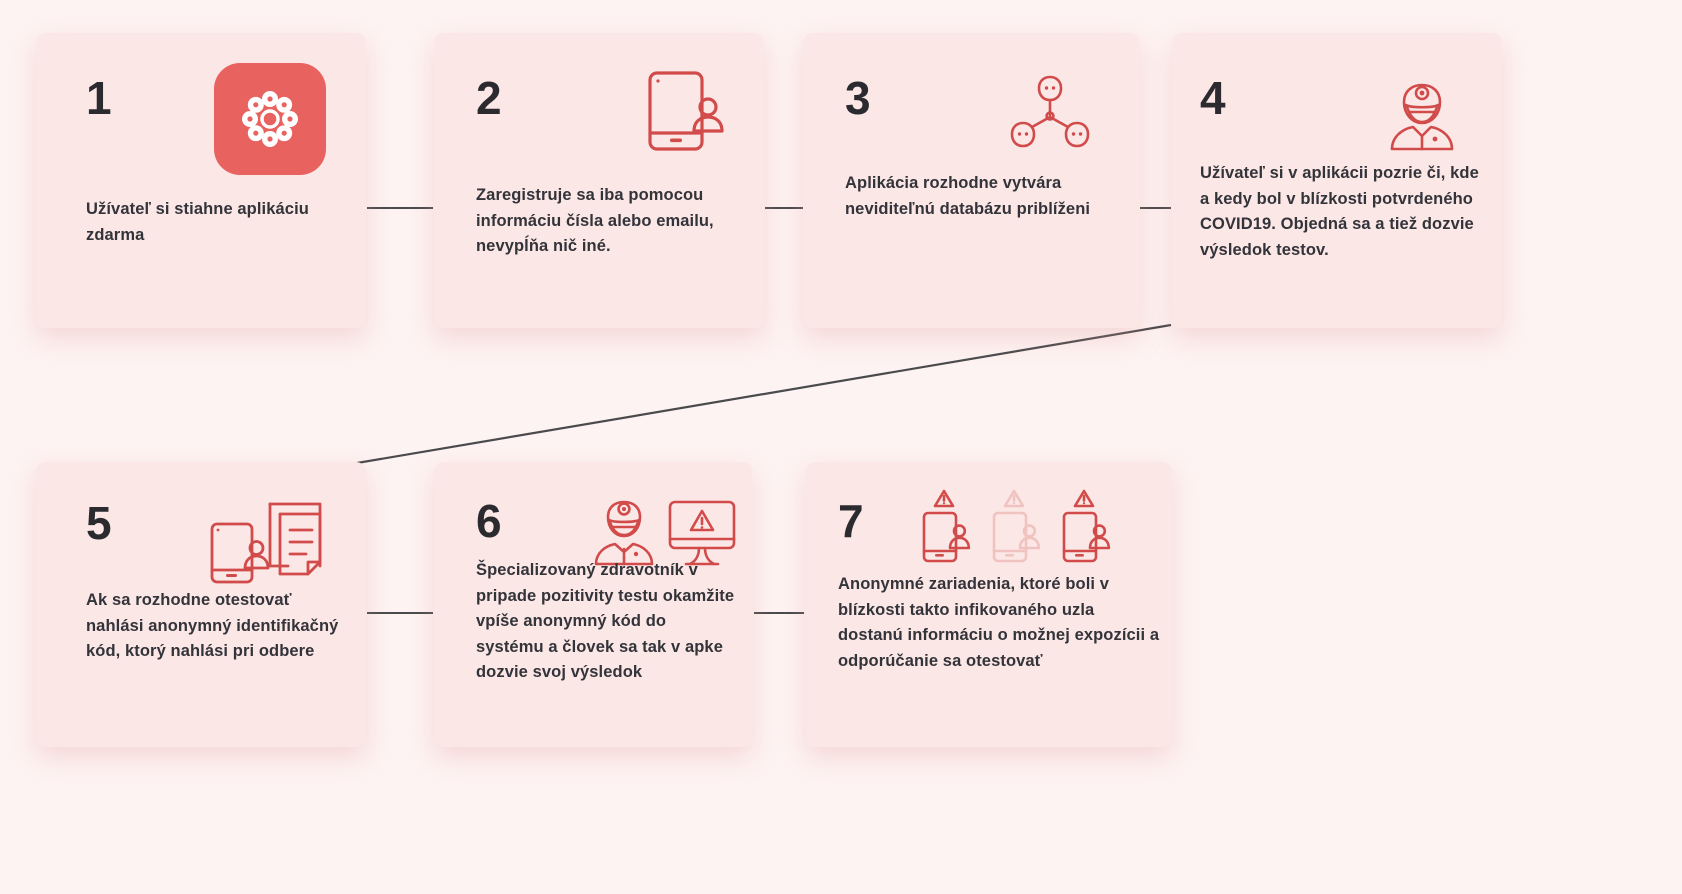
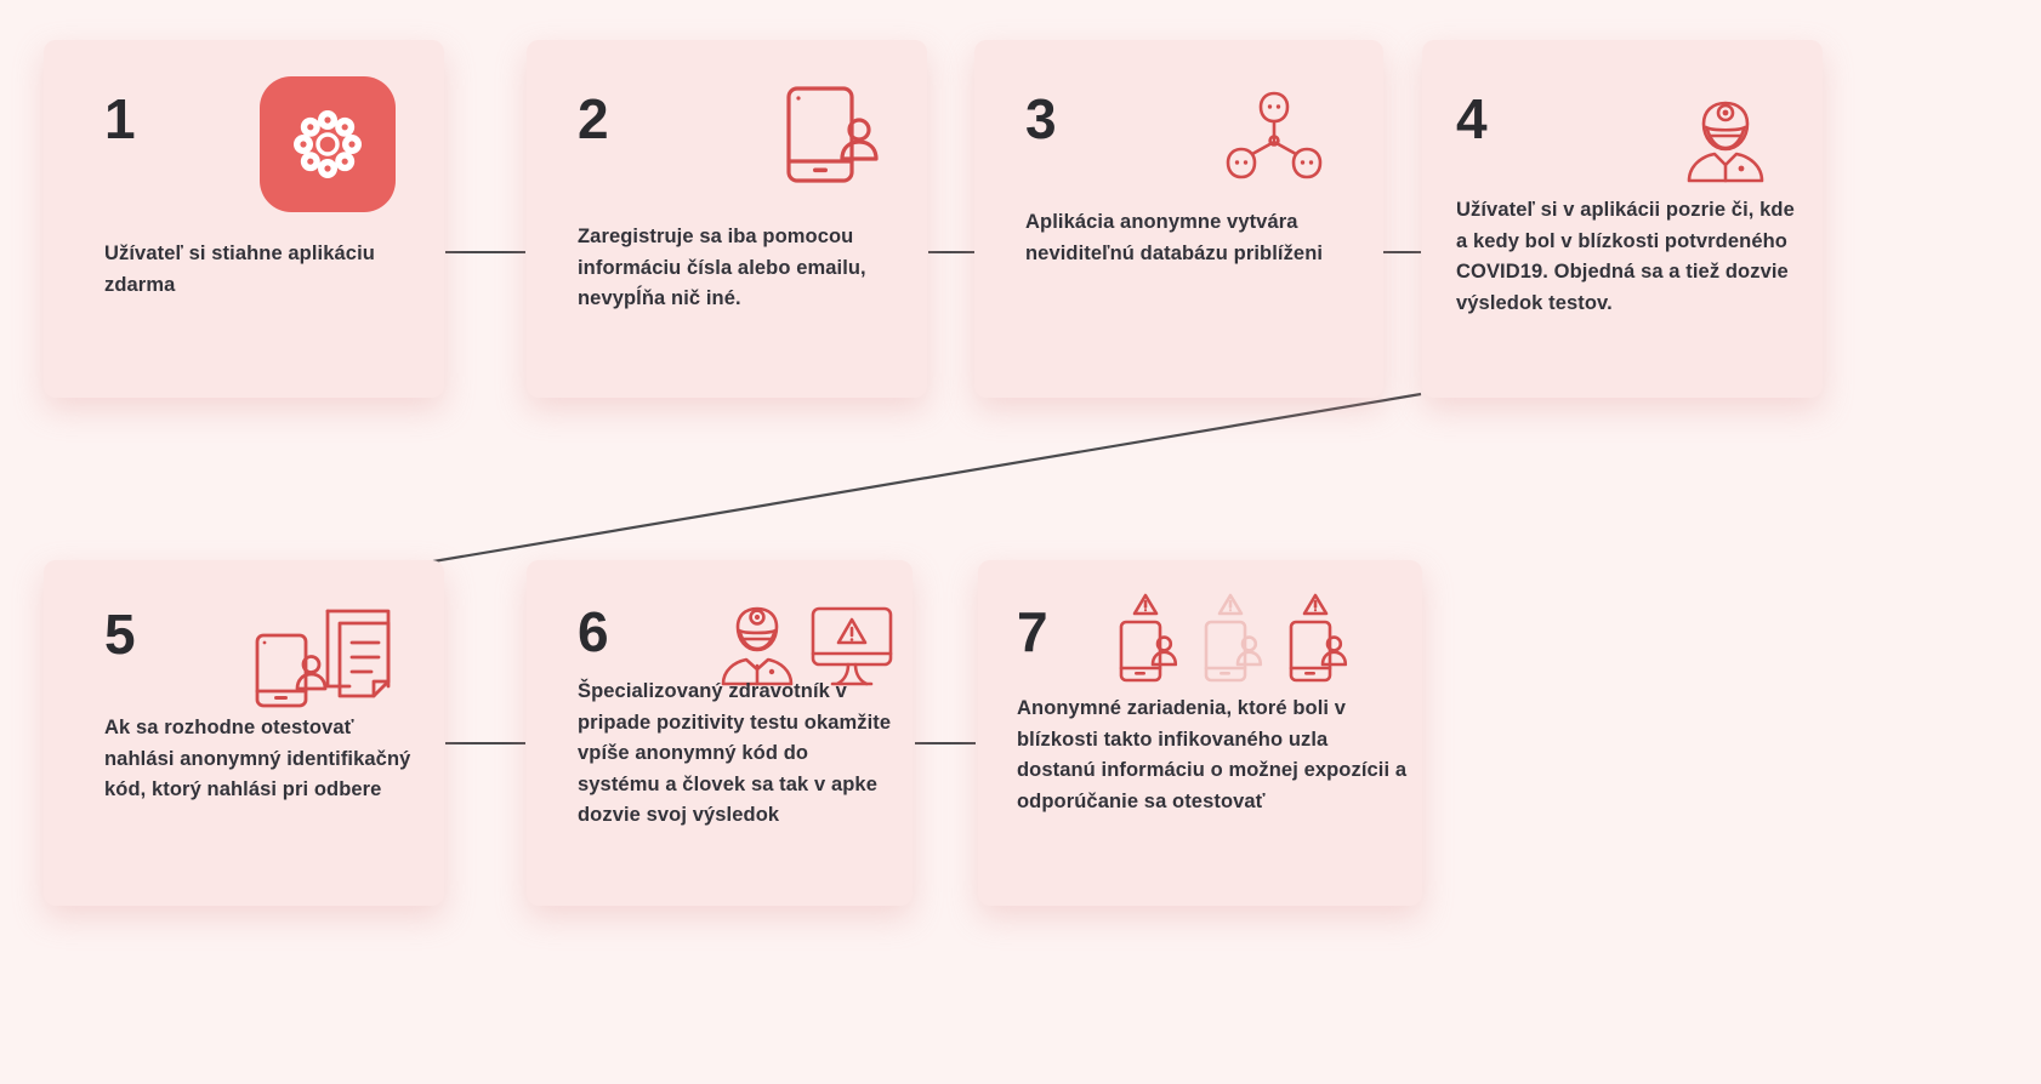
  1
  Užívateľ si stiahne aplikáciu zdarma
  2
  Zaregistruje sa iba pomocou informáciu čísla alebo emailu, nevypĺňa nič iné.
  3
- Aplikácia rozhodne vytvára neviditeľnú databázu priblíženi
+ Aplikácia anonymne vytvára neviditeľnú databázu priblíženi
  4
  Užívateľ si v aplikácii pozrie či, kde a kedy bol v blízkosti potvrdeného COVID19. Objedná sa a tiež dozvie výsledok testov.
  5
  Ak sa rozhodne otestovať nahlási anonymný identifikačný kód, ktorý nahlási pri odbere
  6
  Špecializovaný zdravotník v pripade pozitivity testu okamžite vpíše anonymný kód do systému a človek sa tak v apke dozvie svoj výsledok
  7
  Anonymné zariadenia, ktoré boli v blízkosti takto infikovaného uzla dostanú informáciu o možnej expozícii a odporúčanie sa otestovať
